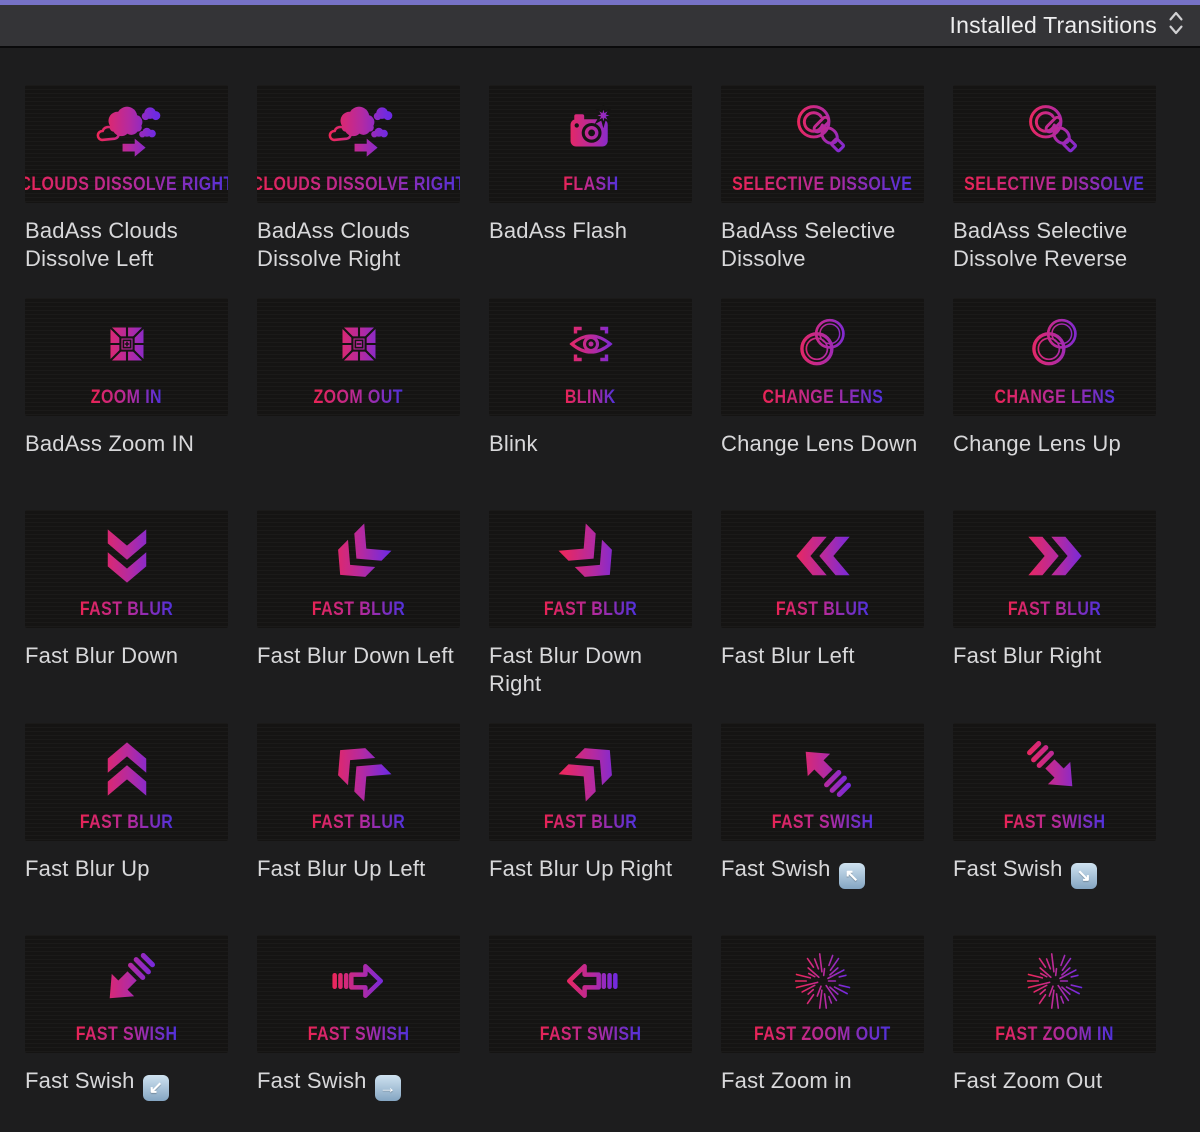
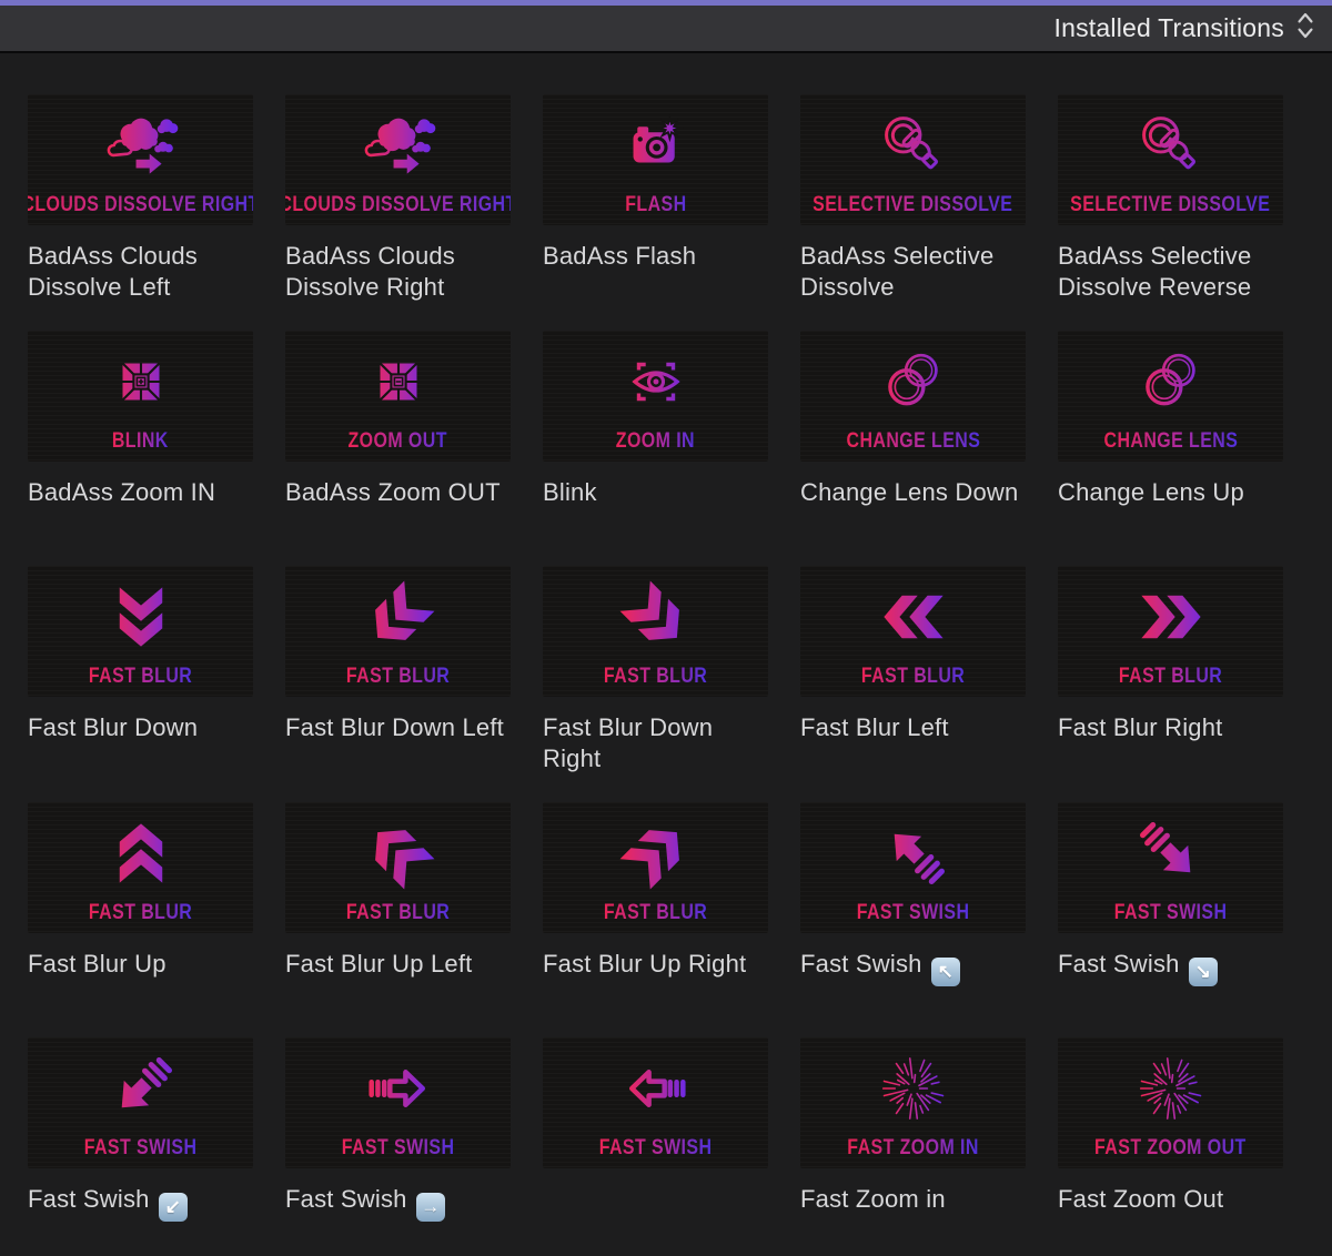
  Installed Transitions
  CLOUDS DISSOLVE RIGH
  BadAss Clouds Dissolve Left
  CLOUDS DISSOLVE RIGH
  BadAss Clouds Dissolve Right
  FLASH
  BadAss Flash
  SELECTIVE DISSOLVE
  BadAss Selective Dissolve
  SELECTIVE DISSOLVE
  BadAss Selective Dissolve Reverse
- ZOOM IN
+ BLINK
  BadAss Zoom IN
  ZOOM OUT
+ BadAss Zoom OUT
- BLINK
+ ZOOM IN
  Blink
  CHANGE LENS
  Change Lens Down
  CHANGE LENS
  Change Lens Up
  FAST BLUR
  Fast Blur Down
  FAST BLUR
  Fast Blur Down Left
  FAST BLUR
  Fast Blur Down Right
  FAST BLUR
  Fast Blur Left
  FAST BLUR
  Fast Blur Right
  FAST BLUR
  Fast Blur Up
  FAST BLUR
  Fast Blur Up Left
  FAST BLUR
  Fast Blur Up Right
  FAST SWISH
  Fast Swish ↖
  FAST SWISH
  Fast Swish ↘
  FAST SWISH
  Fast Swish ↙
  FAST SWISH
  Fast Swish →
  FAST SWISH
- FAST ZOOM OUT
+ FAST ZOOM IN
  Fast Zoom in
- FAST ZOOM IN
+ FAST ZOOM OUT
  Fast Zoom Out
